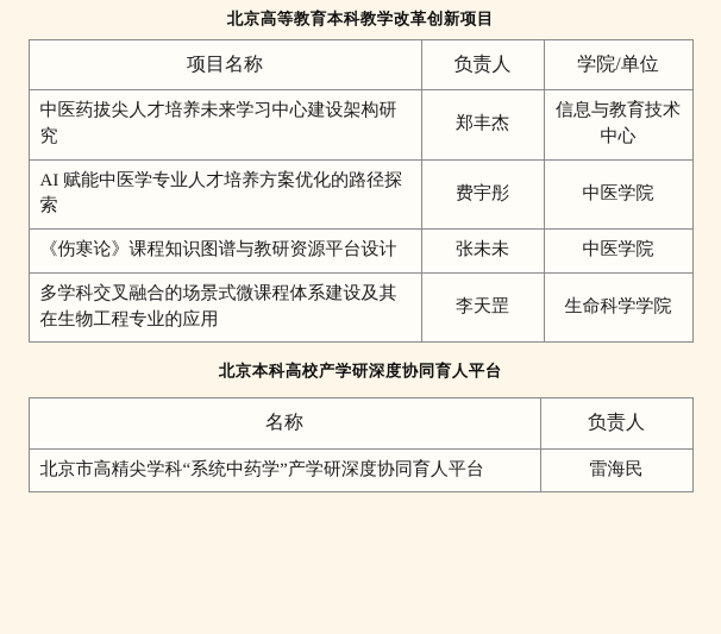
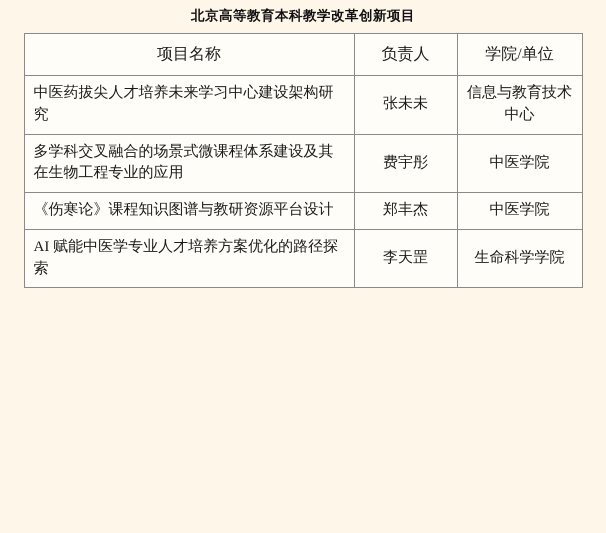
  北京高等教育本科教学改革创新项目
  项目名称	负责人	学院/单位
- 中医药拔尖人才培养未来学习中心建设架构研究	郑丰杰	信息与教育技术中心
+ 中医药拔尖人才培养未来学习中心建设架构研究	张未未	信息与教育技术中心
- AI 赋能中医学专业人才培养方案优化的路径探索	费宇彤	中医学院
+ 多学科交叉融合的场景式微课程体系建设及其在生物工程专业的应用	费宇彤	中医学院
- 《伤寒论》课程知识图谱与教研资源平台设计	张未未	中医学院
+ 《伤寒论》课程知识图谱与教研资源平台设计	郑丰杰	中医学院
- 多学科交叉融合的场景式微课程体系建设及其在生物工程专业的应用	李天罡	生命科学学院
+ AI 赋能中医学专业人才培养方案优化的路径探索	李天罡	生命科学学院
- 北京本科高校产学研深度协同育人平台
- 名称	负责人
- 北京市高精尖学科“系统中药学”产学研深度协同育人平台	雷海民
